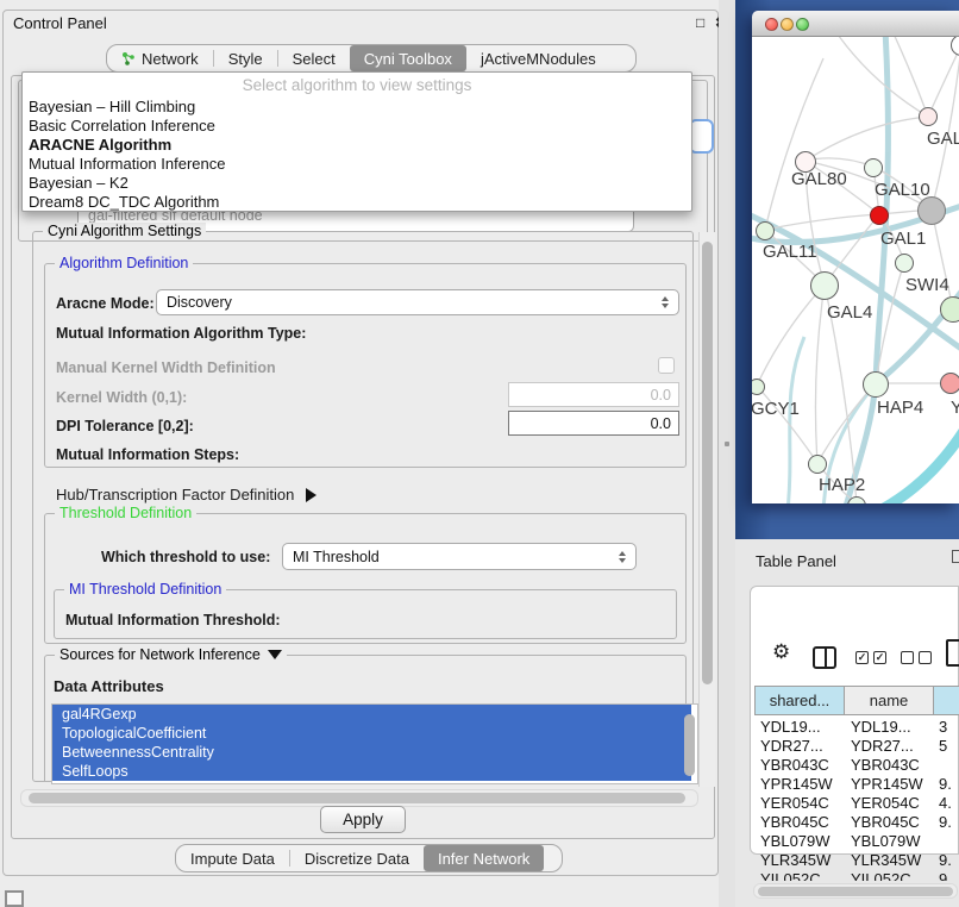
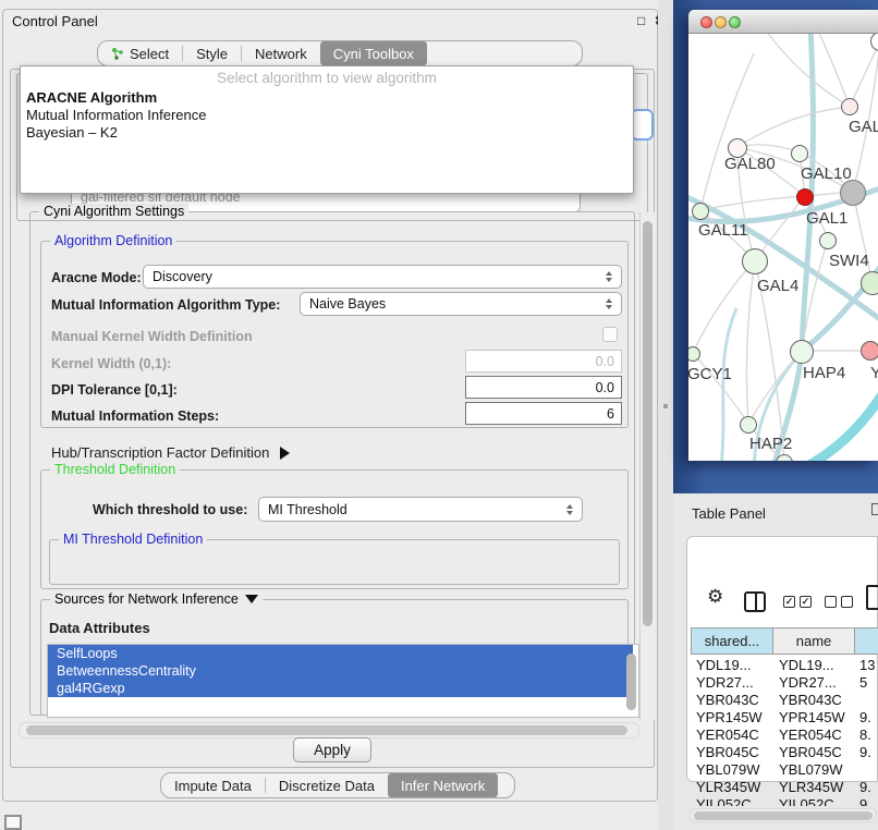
  Control Panel
  □
- Network
+ Select
  Style
- Select
+ Network
  Cyni Toolbox
- jActiveMNodules
  gal-filtered sif default node
  Cyni Algorithm Settings
  Algorithm Definition
  Aracne Mode:
  Discovery
  Mutual Information Algorithm Type:
+ Naive Bayes
  Manual Kernel Width Definition
  Kernel Width (0,1):
  0.0
- DPI Tolerance [0,2]:
+ DPI Tolerance [0,1]:
  0.0
  Mutual Information Steps:
+ 6
  Hub/Transcription Factor Definition
  Threshold Definition
  Which threshold to use:
  MI Threshold
  MI Threshold Definition
- Mutual Information Threshold:
  Sources for Network Inference
  Data Attributes
- gal4RGexp
+ SelfLoops
- TopologicalCoefficient
  BetweennessCentrality
- SelfLoops
+ gal4RGexp
  Apply
  Impute Data
  Discretize Data
  Infer Network
- Select algorithm to view settings
+ Select algorithm to view algorithm
- Bayesian – Hill Climbing
- Basic Correlation Inference
  ARACNE Algorithm
  Mutual Information Inference
  Bayesian – K2
- Dream8 DC_TDC Algorithm
  GAL
  GAL80
  GAL10
  GAL1
  GAL11
  SWI4
  GAL4
  GCY1
  HAP4
  Y
  HAP2
  Table Panel
  ⚙
  ✓
  ✓
  shared...
  name
  YDL19...
  YDL19...
- 3
+ 13
  YDR27...
  YDR27...
  5
  YBR043C
  YBR043C
  YPR145W
  YPR145W
  9.
  YER054C
  YER054C
- 4.
+ 8.
  YBR045C
  YBR045C
  9.
  YBL079W
  YBL079W
  YLR345W
  YLR345W
  9.
  YIL052C
  YIL052C
  9
